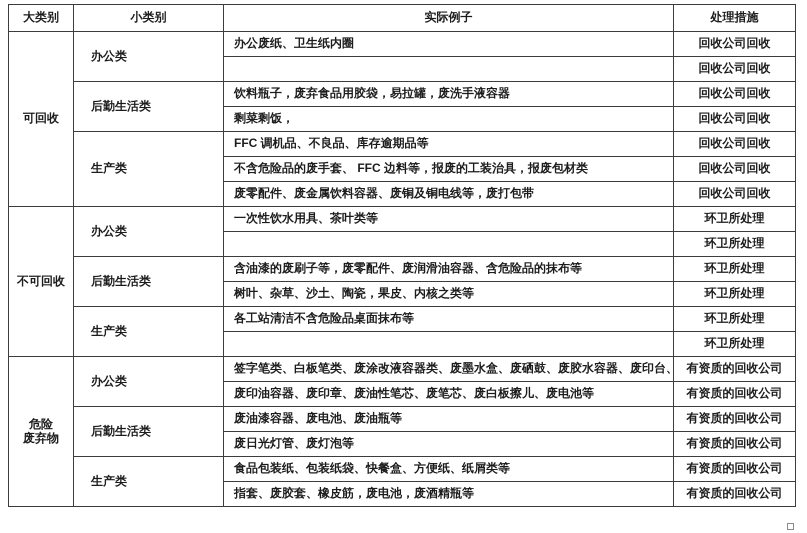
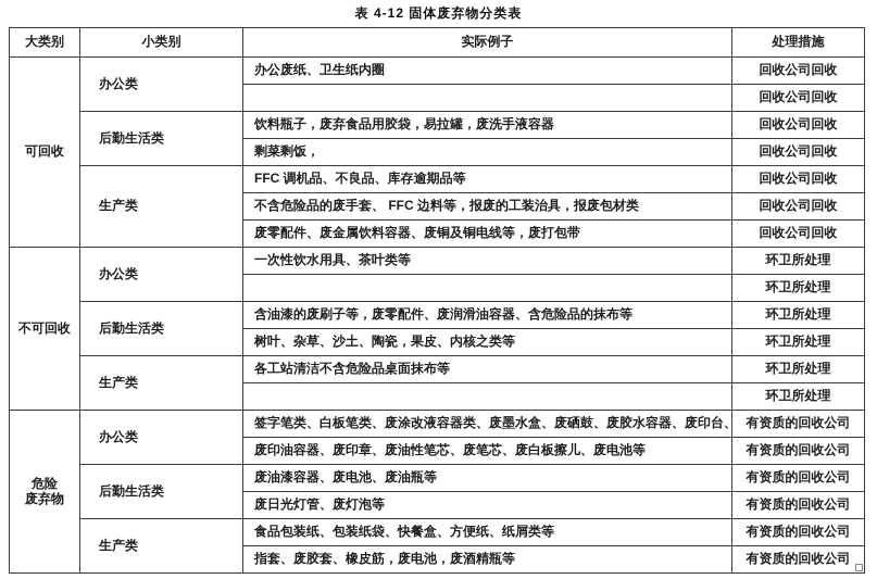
+ 表 4-12 固体废弃物分类表
  大类别	小类别	实际例子	处理措施
  可回收	办公类	办公废纸、卫生纸内圈	回收公司回收
  	回收公司回收
  后勤生活类	饮料瓶子，废弃食品用胶袋，易拉罐，废洗手液容器	回收公司回收
  剩菜剩饭，	回收公司回收
  生产类	FFC 调机品、不良品、库存逾期品等	回收公司回收
  不含危险品的废手套、 FFC 边料等，报废的工装治具，报废包材类	回收公司回收
  废零配件、废金属饮料容器、废铜及铜电线等，废打包带	回收公司回收
  不可回收	办公类	一次性饮水用具、茶叶类等	环卫所处理
  	环卫所处理
  后勤生活类	含油漆的废刷子等，废零配件、废润滑油容器、含危险品的抹布等	环卫所处理
  树叶、杂草、沙土、陶瓷，果皮、内核之类等	环卫所处理
  生产类	各工站清洁不含危险品桌面抹布等	环卫所处理
  	环卫所处理
  危险 废弃物	办公类	签字笔类、白板笔类、废涂改液容器类、废墨水盒、废硒鼓、废胶水容器、废印台、	有资质的回收公司
  废印油容器、废印章、废油性笔芯、废笔芯、废白板擦儿、废电池等	有资质的回收公司
  后勤生活类	废油漆容器、废电池、废油瓶等	有资质的回收公司
  废日光灯管、废灯泡等	有资质的回收公司
  生产类	食品包装纸、包装纸袋、快餐盒、方便纸、纸屑类等	有资质的回收公司
  指套、废胶套、橡皮筋，废电池，废酒精瓶等	有资质的回收公司
